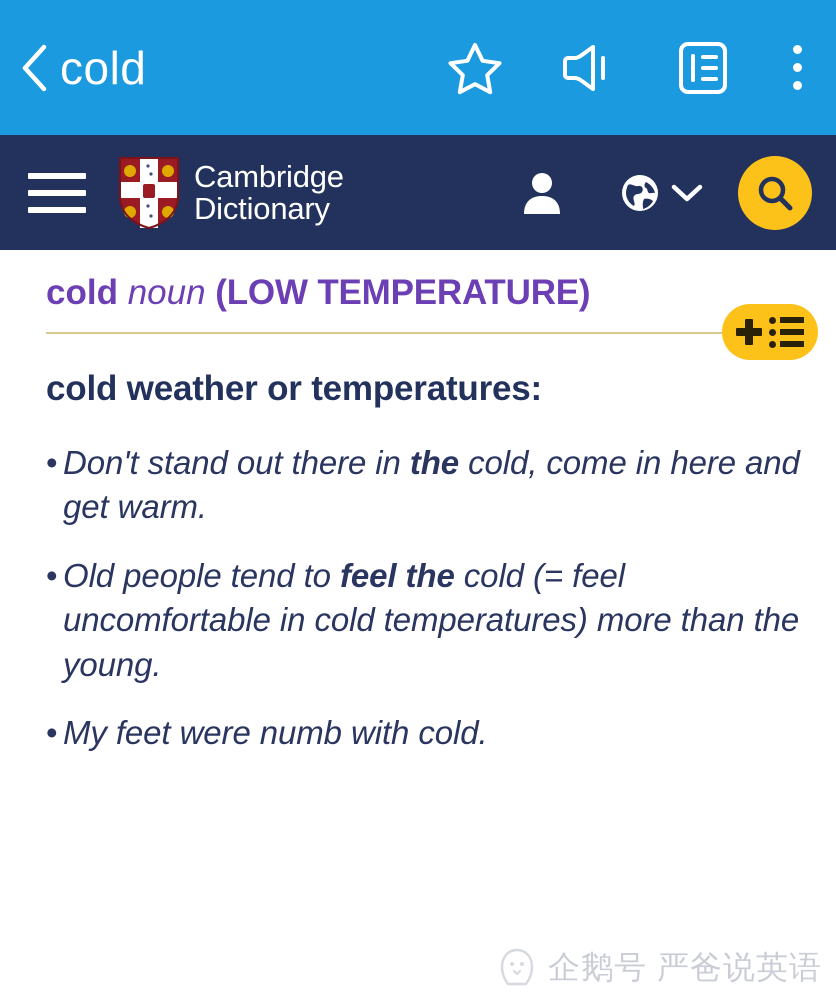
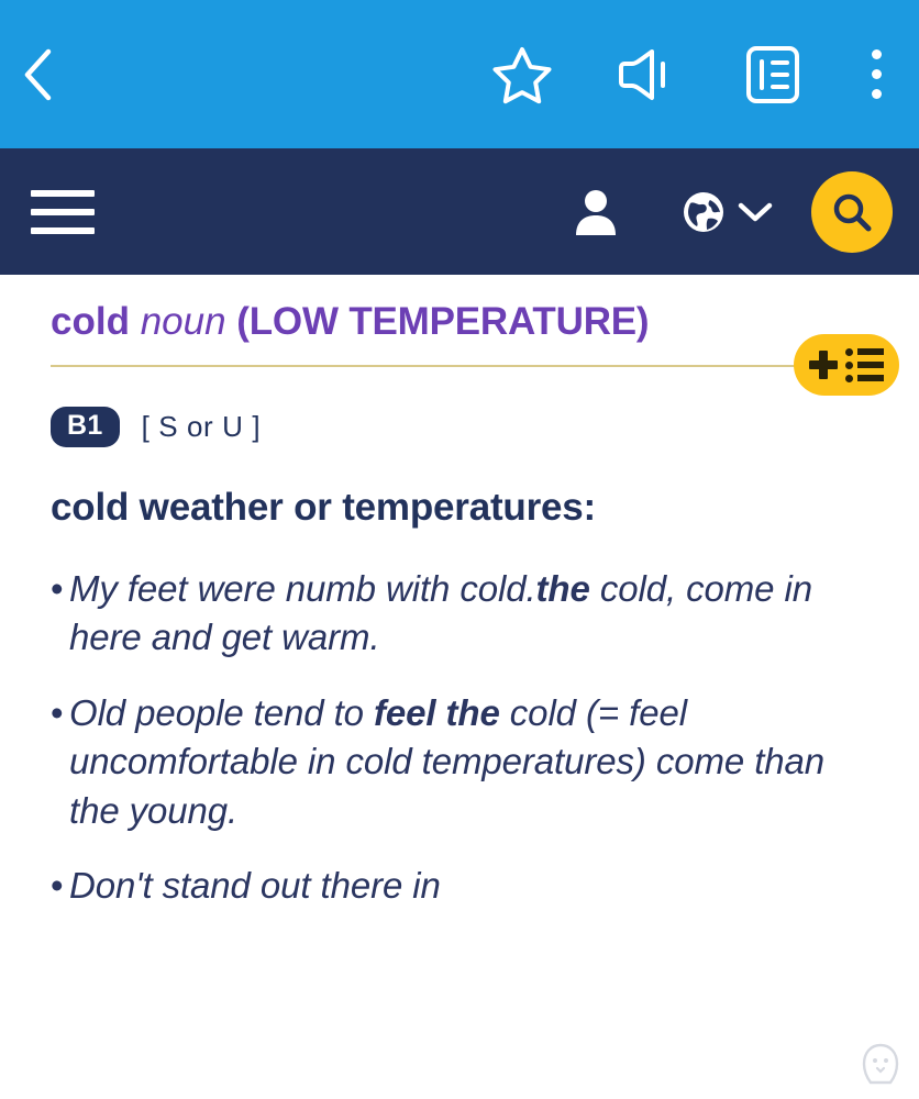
- cold
- Cambridge
- Dictionary
  cold noun (LOW TEMPERATURE)
+ B1
+ [ S or U ]
  cold weather or temperatures:
  •
- Don't stand out there in the cold, come in here and get warm.
+ My feet were numb with cold.the cold, come in here and get warm.
  •
- Old people tend to feel the cold (= feel uncomfortable in cold temperatures) more than the young.
+ Old people tend to feel the cold (= feel uncomfortable in cold temperatures) come than the young.
  •
- My feet were numb with cold.
+ Don't stand out there in
- 企鹅号 严爸说英语
